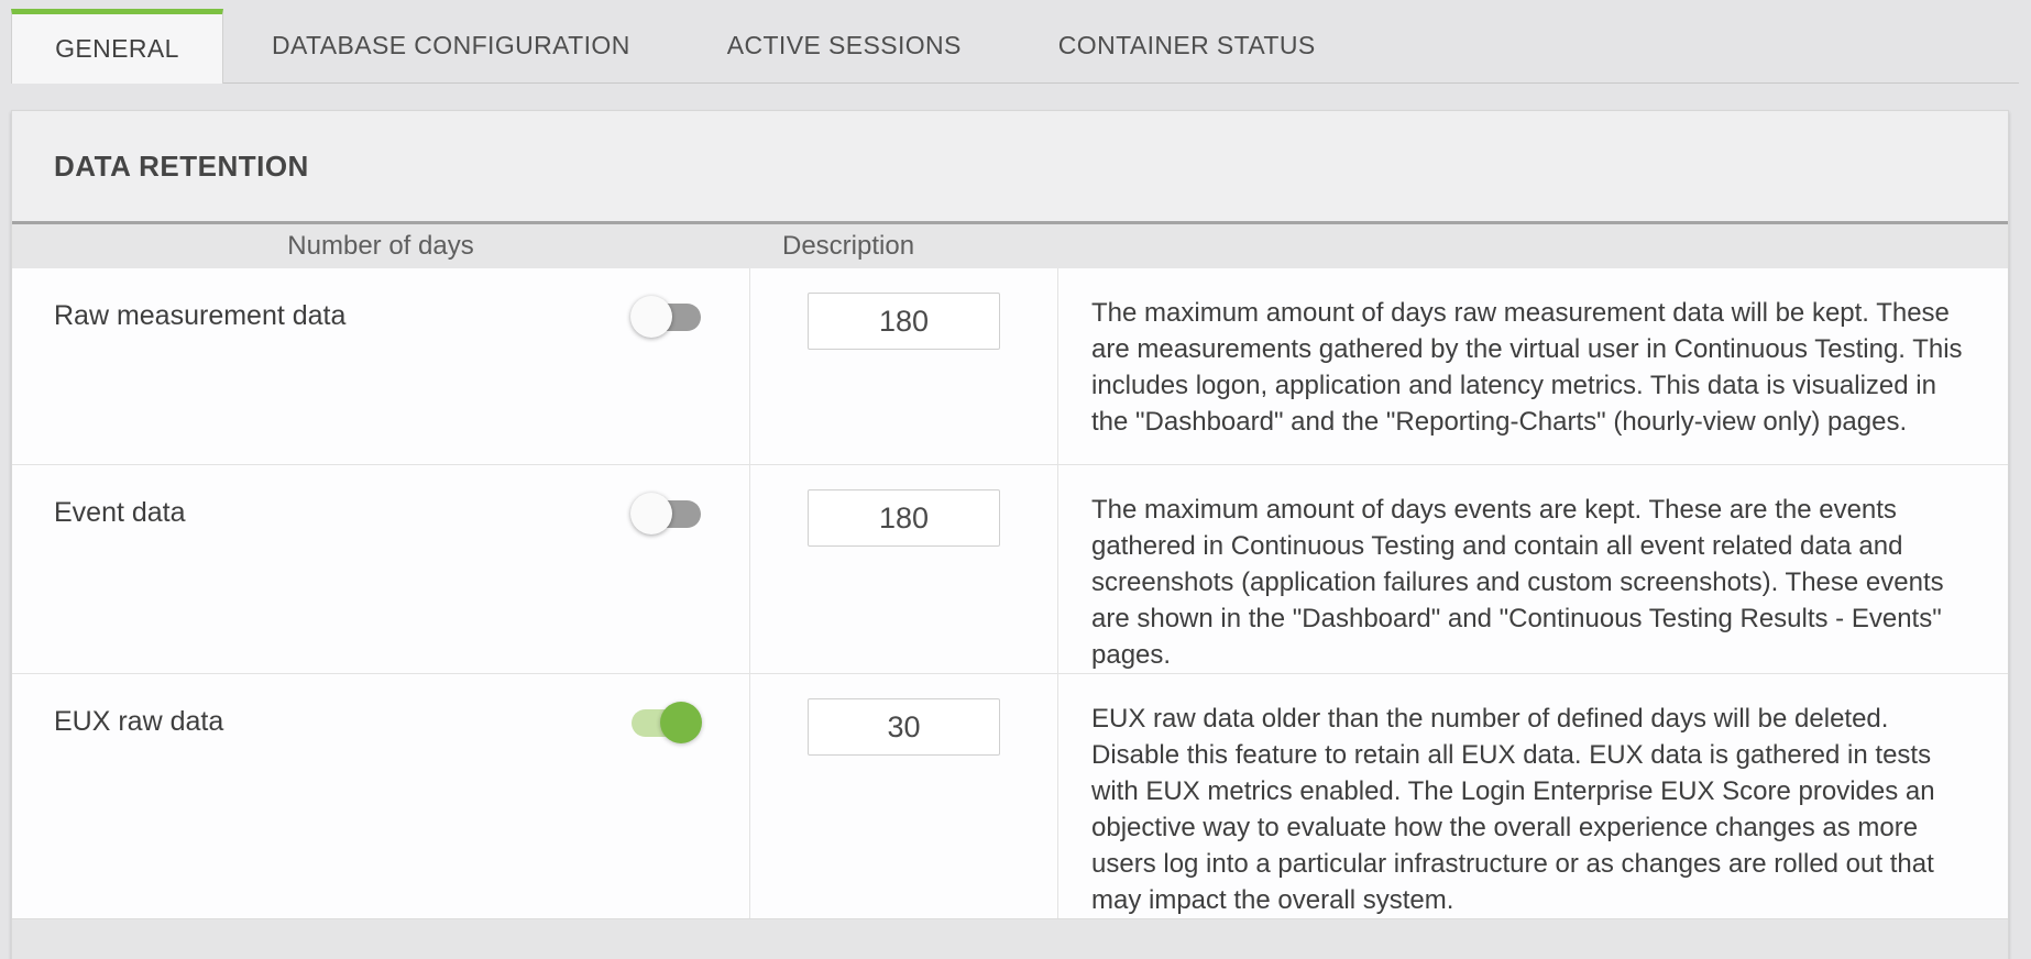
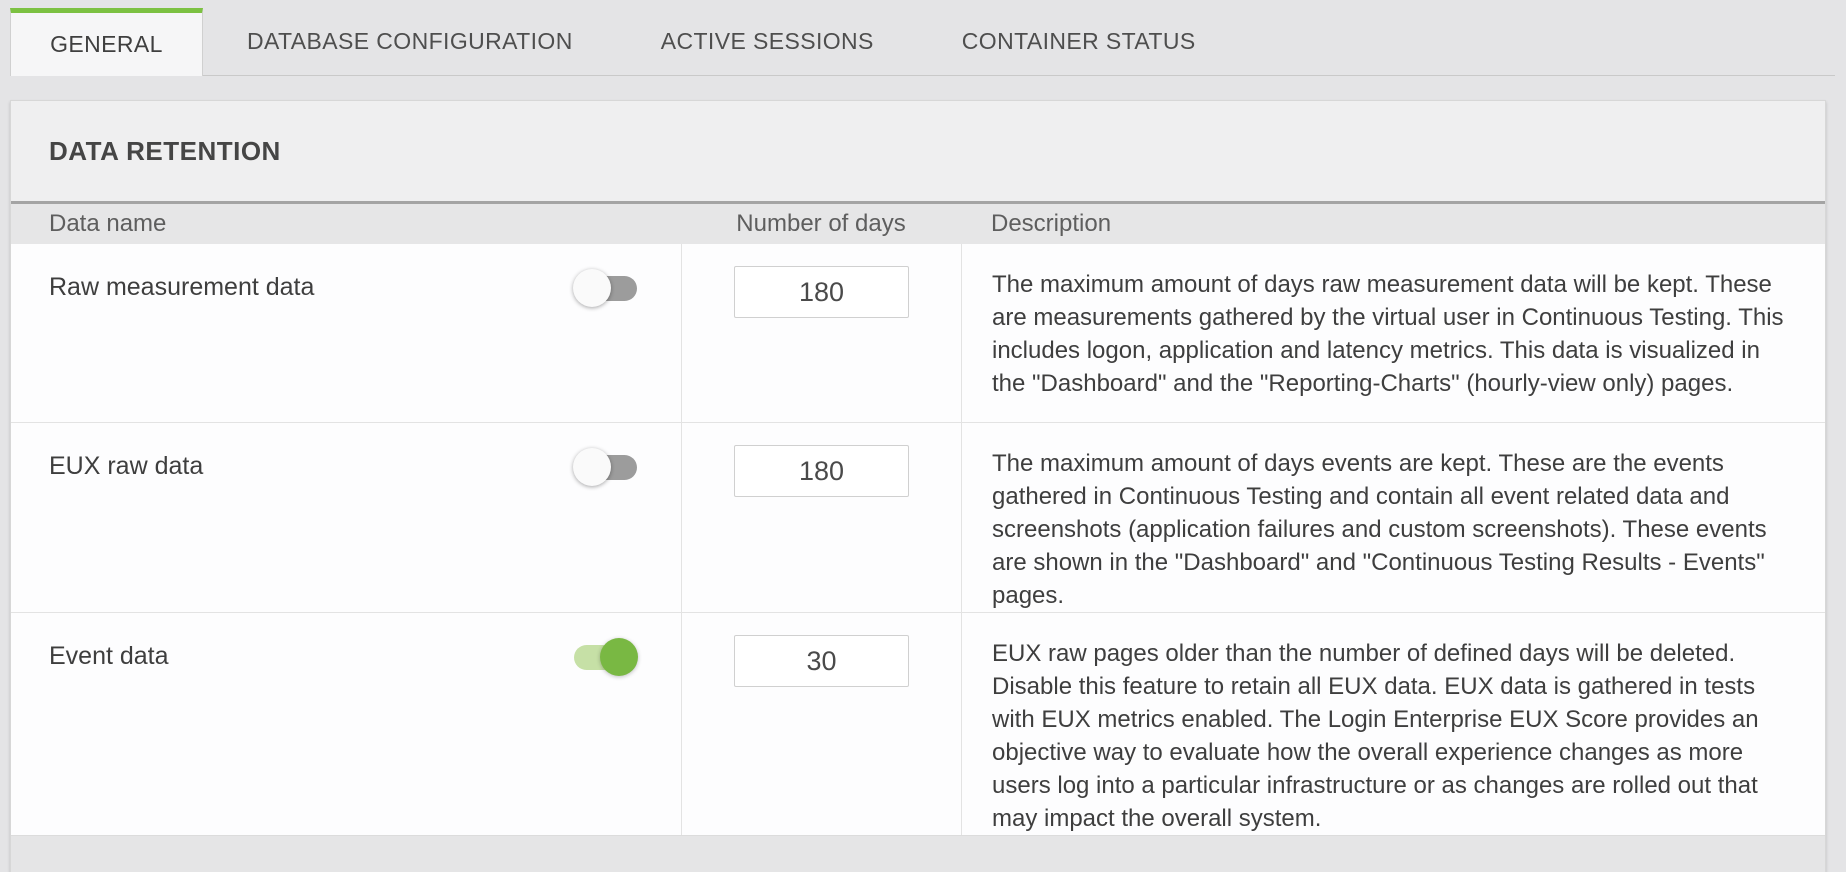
  GENERAL
  DATABASE CONFIGURATION
  ACTIVE SESSIONS
  CONTAINER STATUS
  DATA RETENTION
+ Data name
  Number of days
  Description
  Raw measurement data
  180
  The maximum amount of days raw measurement data will be kept. These are measurements gathered by the virtual user in Continuous Testing. This includes logon, application and latency metrics. This data is visualized in the "Dashboard" and the "Reporting-Charts" (hourly-view only) pages.
- Event data
+ EUX raw data
  180
  The maximum amount of days events are kept. These are the events gathered in Continuous Testing and contain all event related data and screenshots (application failures and custom screenshots). These events are shown in the "Dashboard" and "Continuous Testing Results - Events" pages.
- EUX raw data
+ Event data
  30
- EUX raw data older than the number of defined days will be deleted. Disable this feature to retain all EUX data. EUX data is gathered in tests with EUX metrics enabled. The Login Enterprise EUX Score provides an objective way to evaluate how the overall experience changes as more users log into a particular infrastructure or as changes are rolled out that may impact the overall system.
+ EUX raw pages older than the number of defined days will be deleted. Disable this feature to retain all EUX data. EUX data is gathered in tests with EUX metrics enabled. The Login Enterprise EUX Score provides an objective way to evaluate how the overall experience changes as more users log into a particular infrastructure or as changes are rolled out that may impact the overall system.
